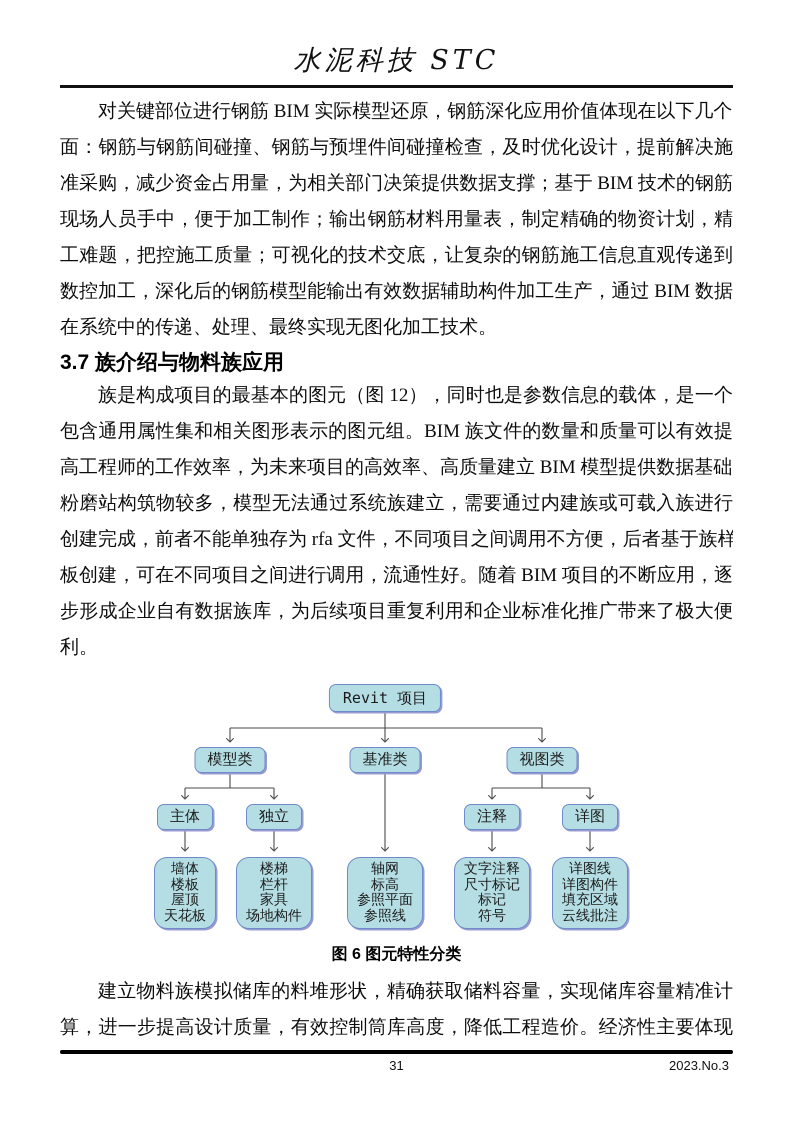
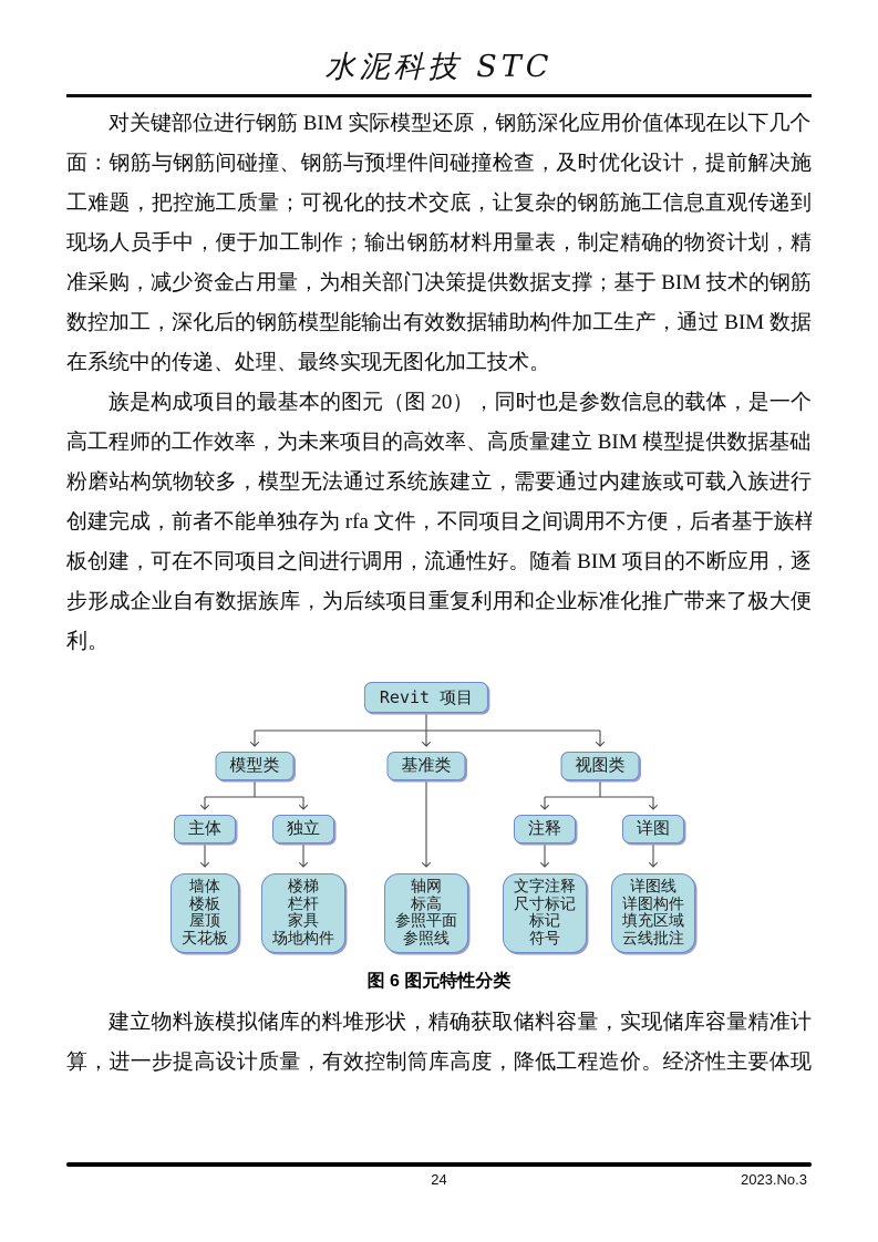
  水泥科技 STC
  对关键部位进行钢筋 BIM 实际模型还原，钢筋深化应用价值体现在以下几个
  面：钢筋与钢筋间碰撞、钢筋与预埋件间碰撞检查，及时优化设计，提前解决施
- 准采购，减少资金占用量，为相关部门决策提供数据支撑；基于 BIM 技术的钢筋
+ 工难题，把控施工质量；可视化的技术交底，让复杂的钢筋施工信息直观传递到
  现场人员手中，便于加工制作；输出钢筋材料用量表，制定精确的物资计划，精
- 工难题，把控施工质量；可视化的技术交底，让复杂的钢筋施工信息直观传递到
+ 准采购，减少资金占用量，为相关部门决策提供数据支撑；基于 BIM 技术的钢筋
  数控加工，深化后的钢筋模型能输出有效数据辅助构件加工生产，通过 BIM 数据
  在系统中的传递、处理、最终实现无图化加工技术。
- 3.7 族介绍与物料族应用
- 族是构成项目的最基本的图元（图 12），同时也是参数信息的载体，是一个
+ 族是构成项目的最基本的图元（图 20），同时也是参数信息的载体，是一个
- 包含通用属性集和相关图形表示的图元组。BIM 族文件的数量和质量可以有效提
  高工程师的工作效率，为未来项目的高效率、高质量建立 BIM 模型提供数据基础
  粉磨站构筑物较多，模型无法通过系统族建立，需要通过内建族或可载入族进行
  创建完成，前者不能单独存为 rfa 文件，不同项目之间调用不方便，后者基于族样
  板创建，可在不同项目之间进行调用，流通性好。随着 BIM 项目的不断应用，逐
  步形成企业自有数据族库，为后续项目重复利用和企业标准化推广带来了极大便
  利。
  Revit 项目
  模型类
  基准类
  视图类
  主体
  独立
  注释
  详图
  墙体
  楼板
  屋顶
  天花板
  楼梯
  栏杆
  家具
  场地构件
  轴网
  标高
  参照平面
  参照线
  文字注释
  尺寸标记
  标记
  符号
  详图线
  详图构件
  填充区域
  云线批注
  图 6 图元特性分类
  建立物料族模拟储库的料堆形状，精确获取储料容量，实现储库容量精准计
  算，进一步提高设计质量，有效控制筒库高度，降低工程造价。经济性主要体现
- 31
+ 24
  2023.No.3
